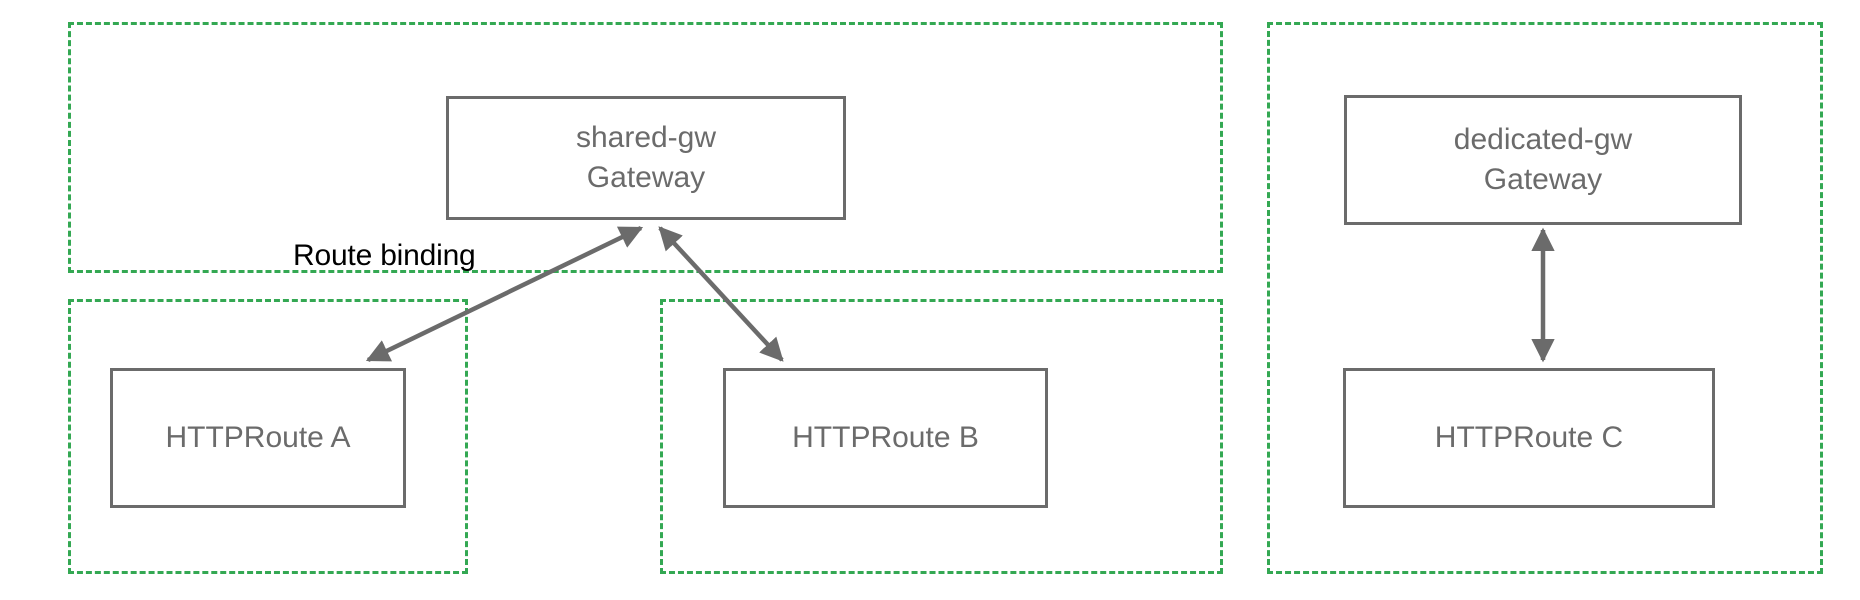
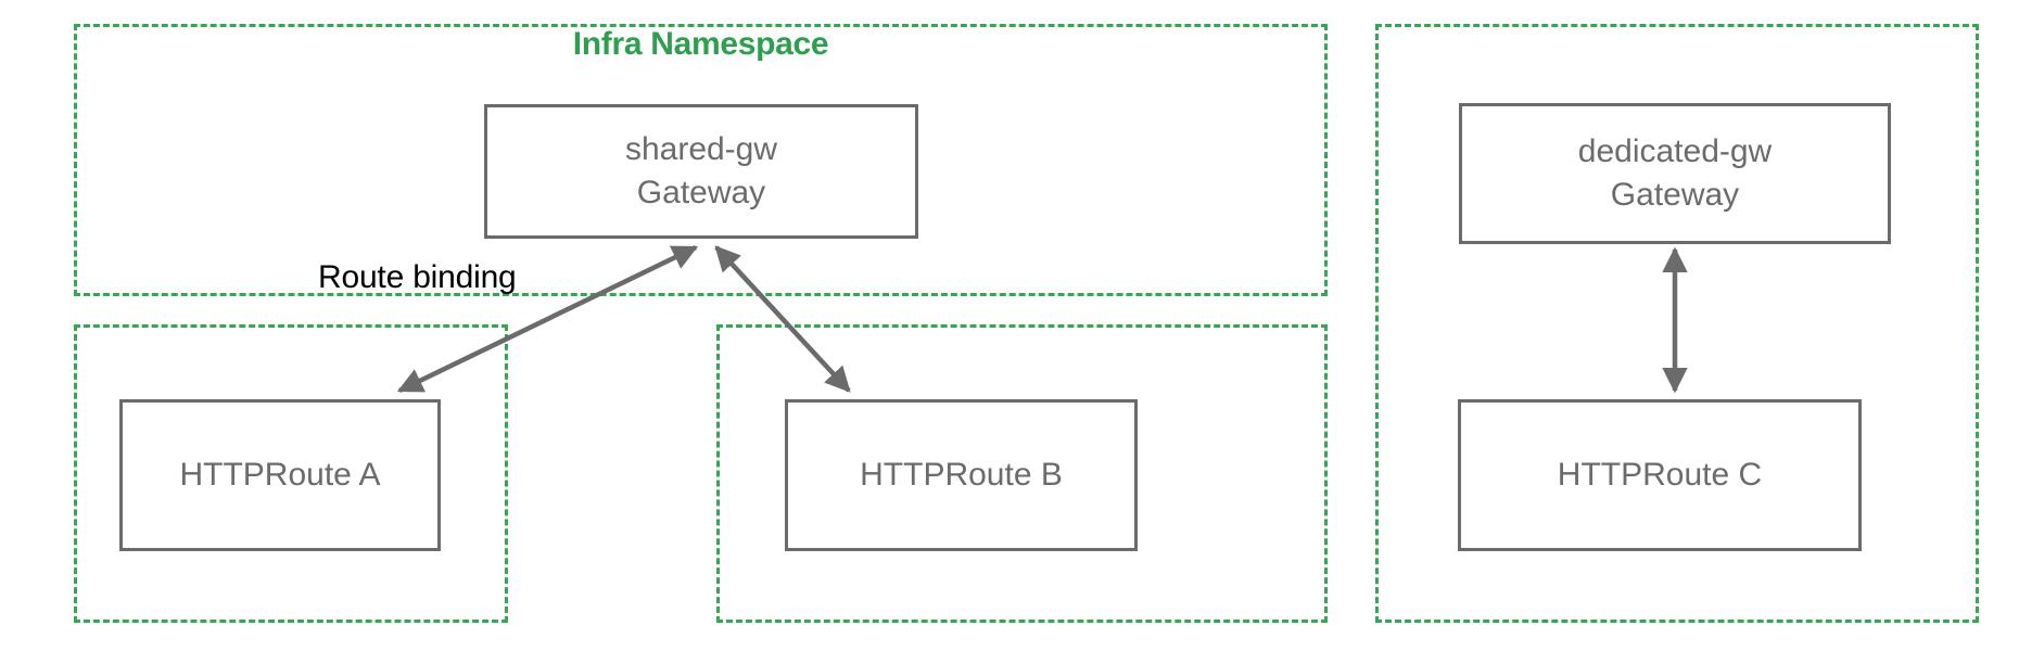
+ Infra Namespace
  shared-gw
  Gateway
  dedicated-gw
  Gateway
  HTTPRoute A
  HTTPRoute B
  HTTPRoute C
  Route binding
